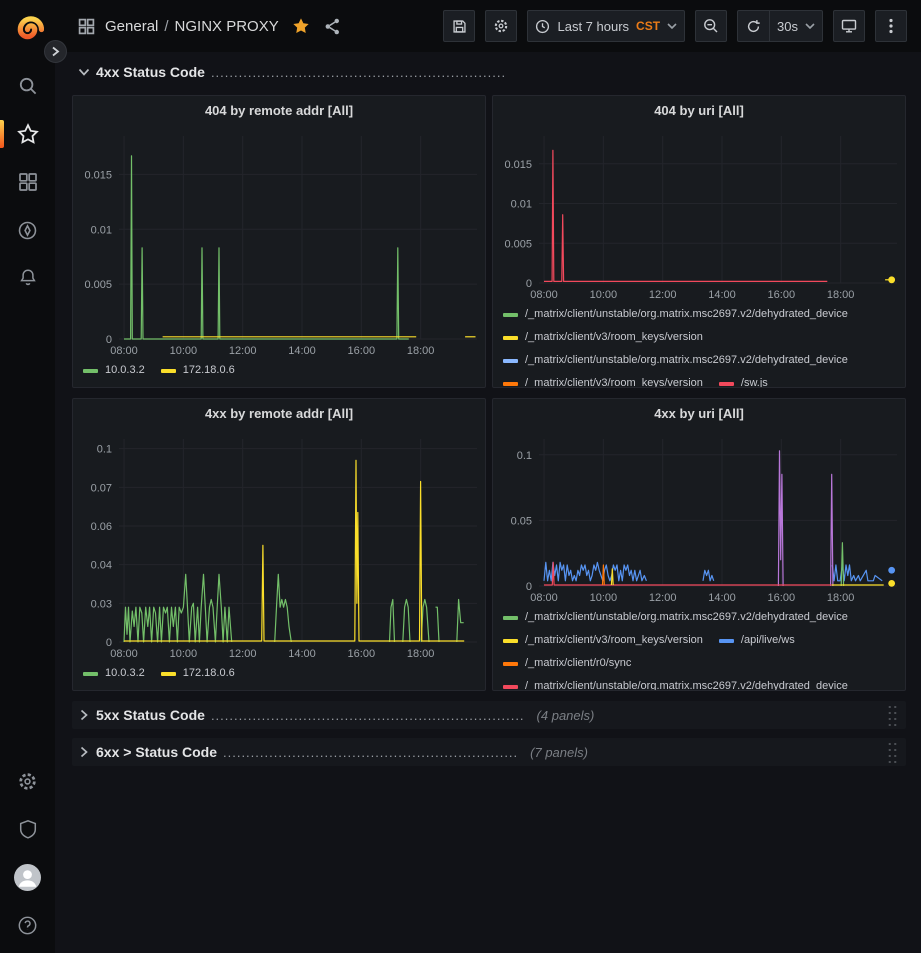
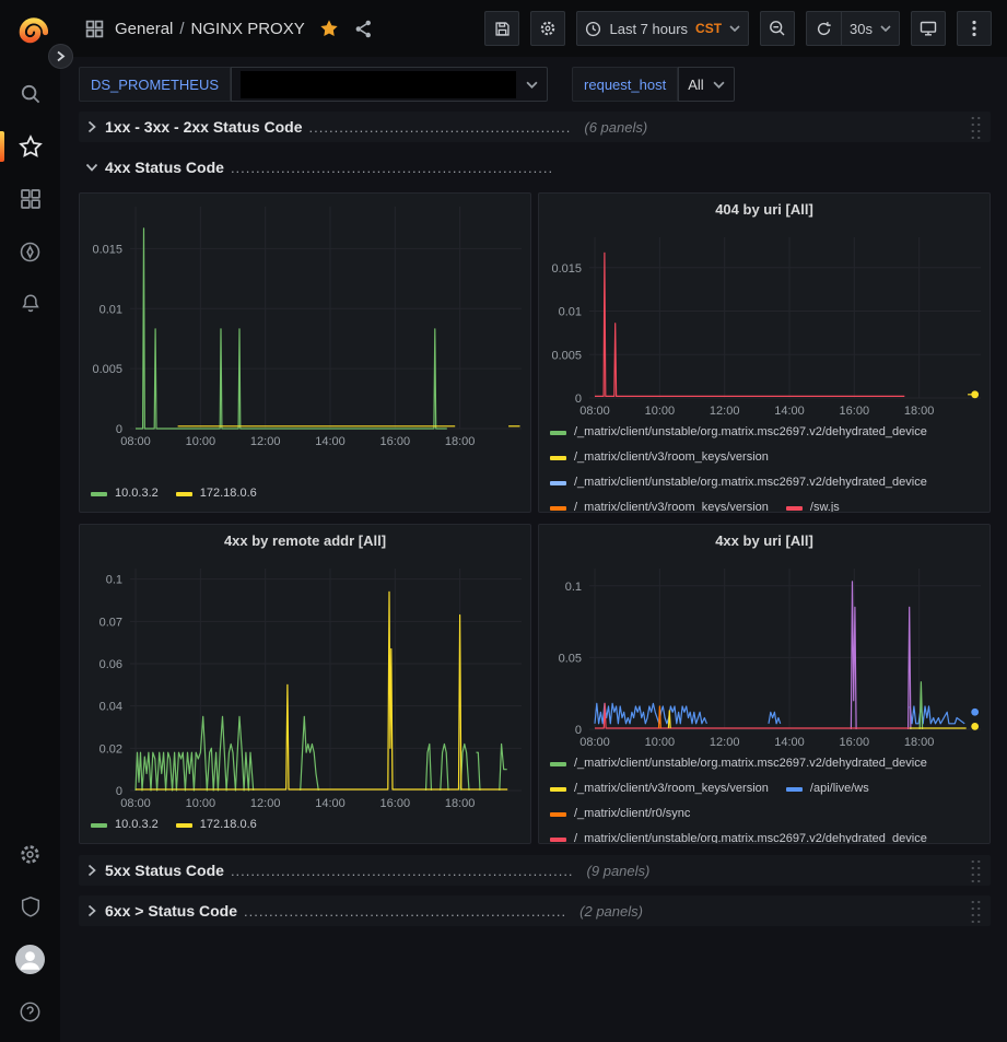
  General / NGINX PROXY
  Last 7 hours
  CST
  30s
+ DS_PROMETHEUS
+ request_host
+ All
+ 1xx - 3xx - 2xx Status Code
+ ....................................................
+ (6 panels)
  4xx Status Code
  ................................................................
- 404 by remote addr [All]
  08:00
  10:00
  12:00
  14:00
  16:00
  18:00
  0
  0.005
  0.01
  0.015
  10.0.3.2
  172.18.0.6
  404 by uri [All]
  08:00
  10:00
  12:00
  14:00
  16:00
  18:00
  0
  0.005
  0.01
  0.015
  /_matrix/client/unstable/org.matrix.msc2697.v2/dehydrated_device
  /_matrix/client/v3/room_keys/version
  /_matrix/client/unstable/org.matrix.msc2697.v2/dehydrated_device
  /_matrix/client/v3/room_keys/version
  /sw.js
  4xx by remote addr [All]
  08:00
  10:00
  12:00
  14:00
  16:00
  18:00
  0
- 0.03
+ 0.02
  0.04
  0.06
  0.07
  0.1
  10.0.3.2
  172.18.0.6
  4xx by uri [All]
  08:00
  10:00
  12:00
  14:00
  16:00
  18:00
  0
  0.05
  0.1
  /_matrix/client/unstable/org.matrix.msc2697.v2/dehydrated_device
  /_matrix/client/v3/room_keys/version
  /api/live/ws
  /_matrix/client/r0/sync
  /_matrix/client/unstable/org.matrix.msc2697.v2/dehydrated_device
  5xx Status Code
  ....................................................................
- (4 panels)
+ (9 panels)
  6xx > Status Code
  ................................................................
- (7 panels)
+ (2 panels)
